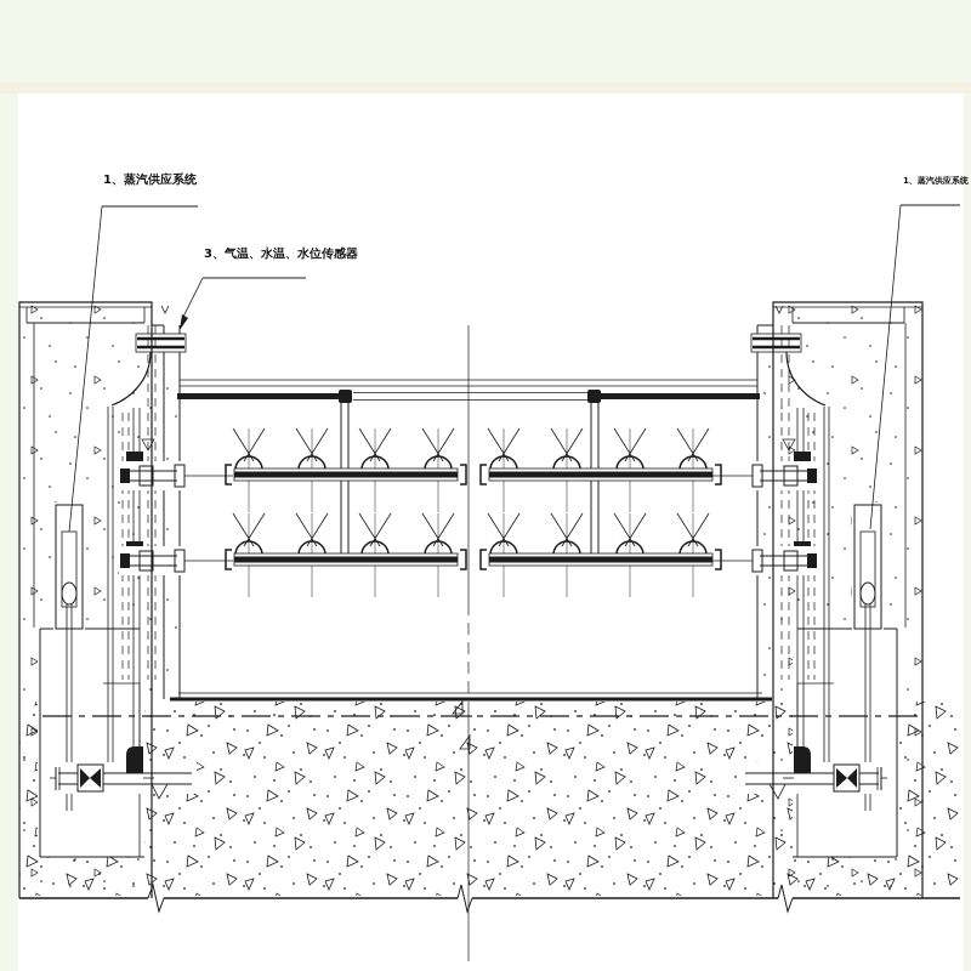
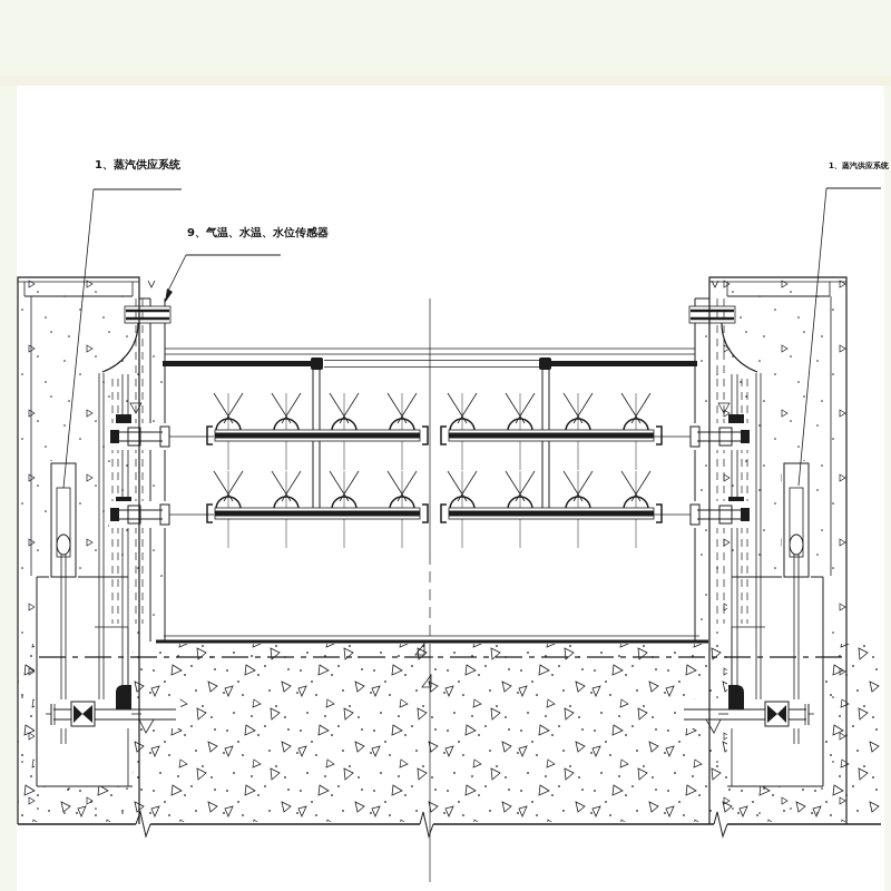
  1、蒸汽供应系统
- 3、气温、水温、水位传感器
+ 9、气温、水温、水位传感器
  1、蒸汽供应系统
